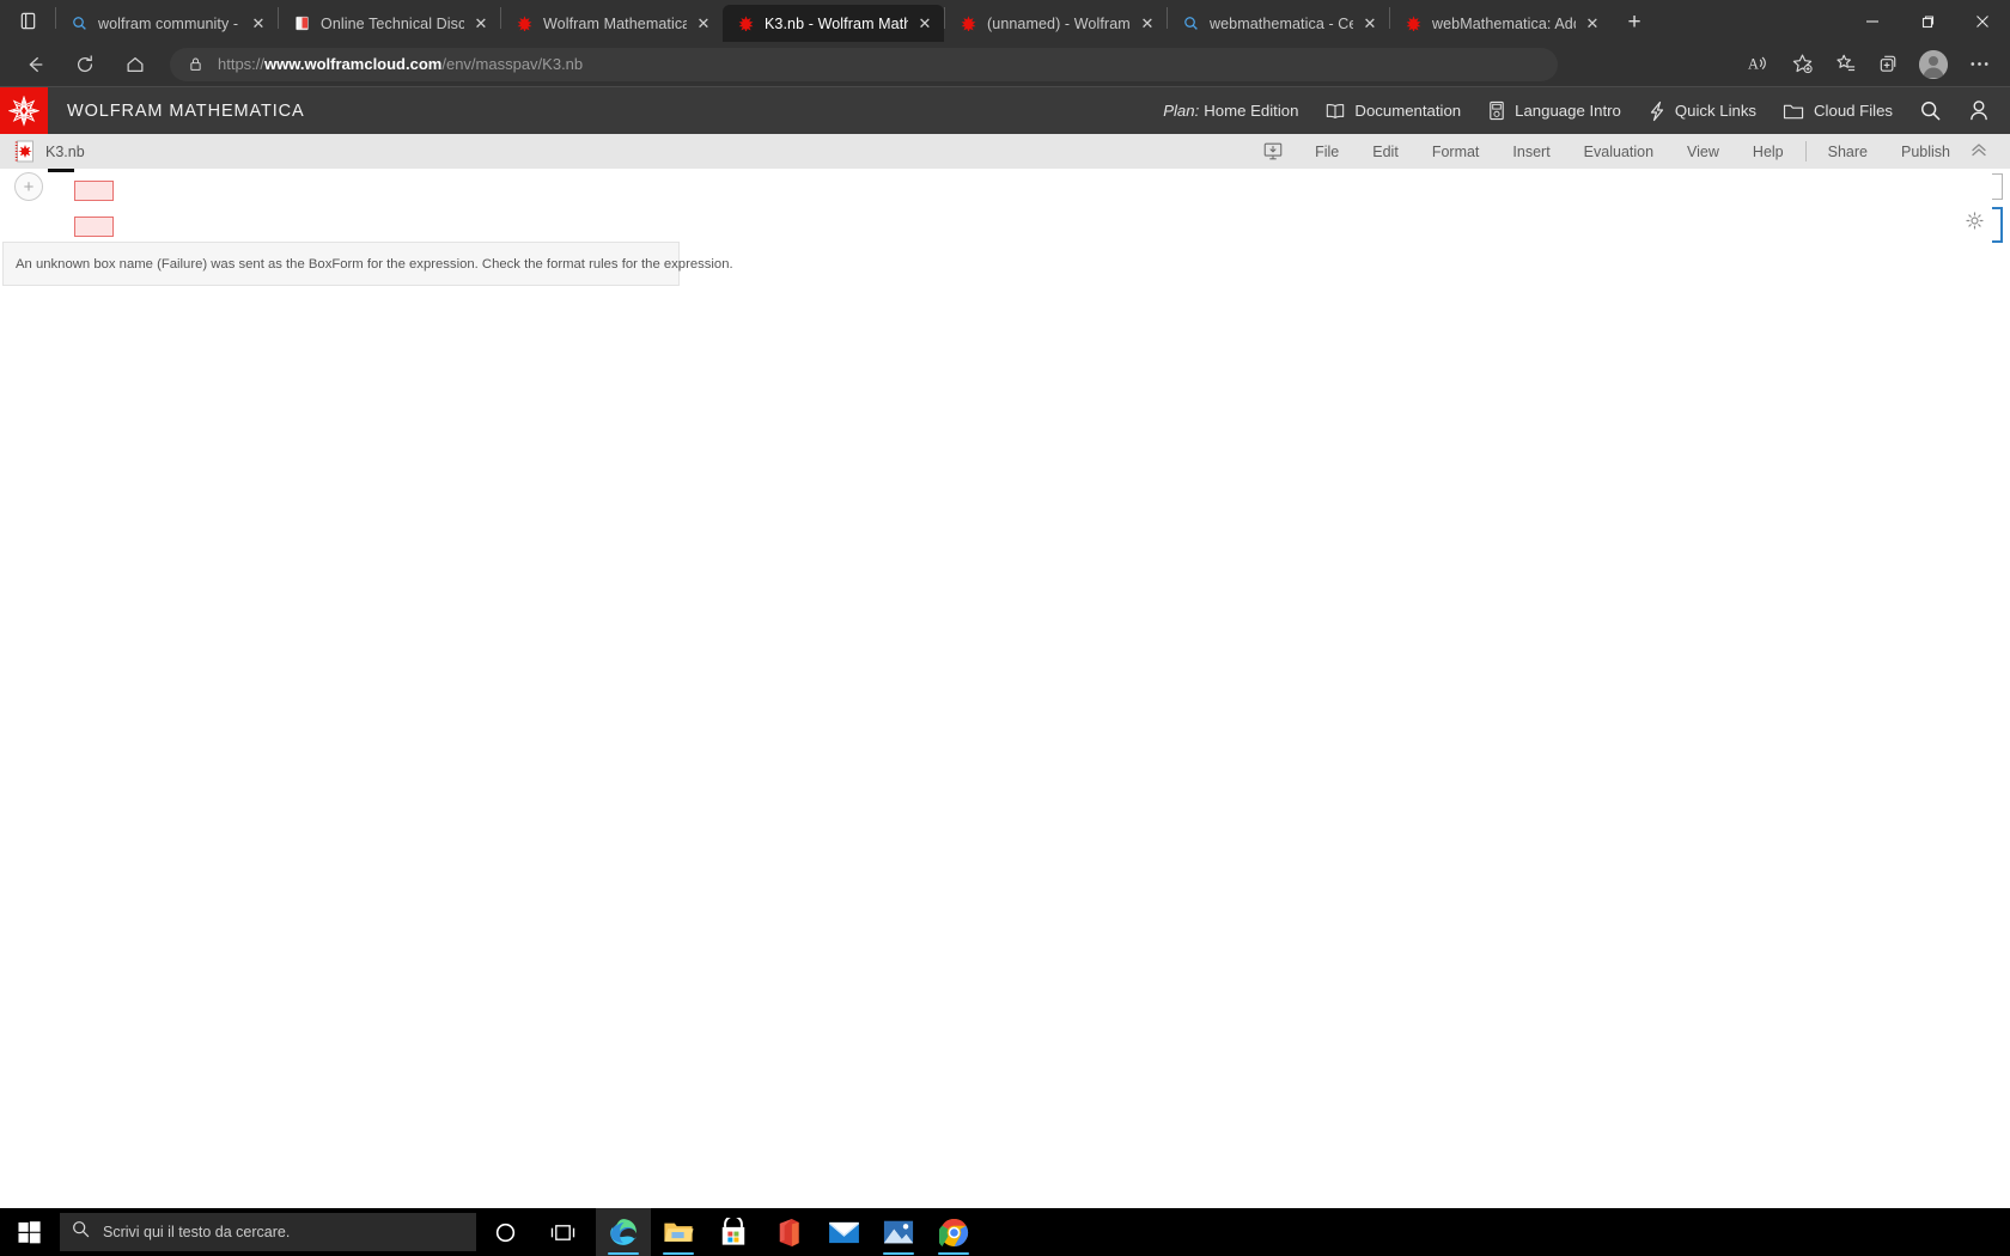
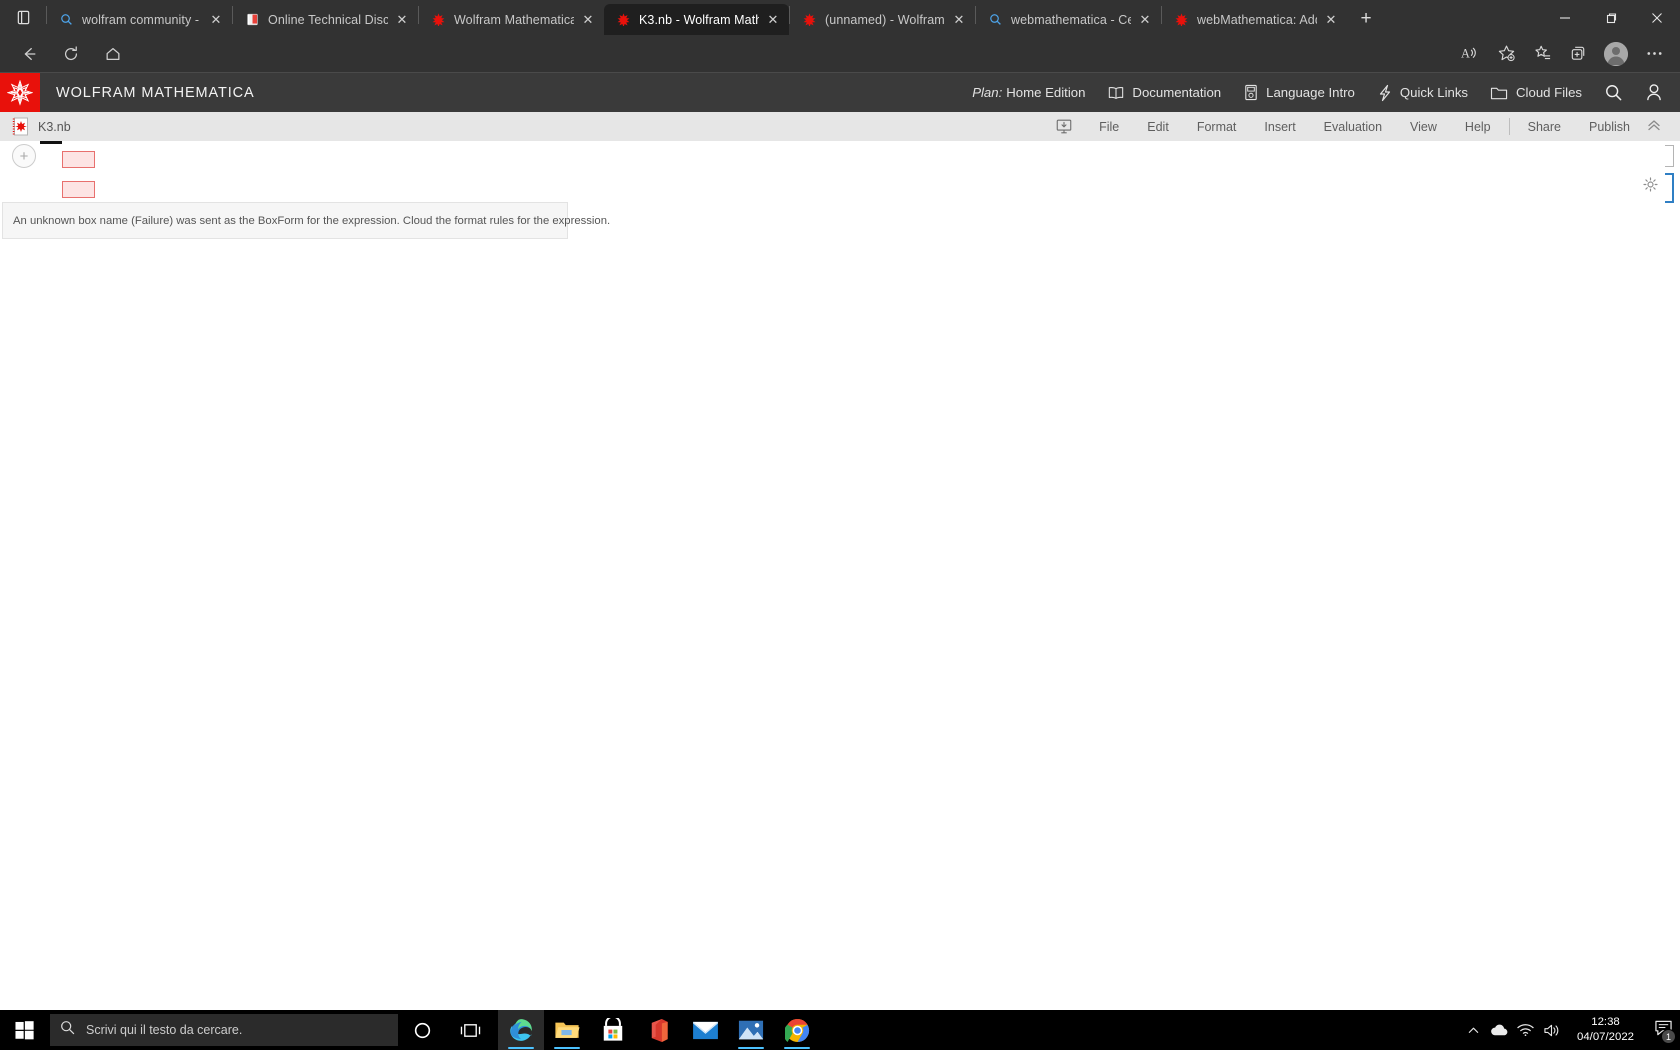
  wolfram community -
  ✕
  Online Technical Disc
  ✕
  Wolfram Mathematica
  ✕
  K3.nb - Wolfram Math
  ✕
  ✕
  webmathematica - Ce
  ✕
  webMathematica: Ad
  ✕
  +
- https://www.wolframcloud.com/env/masspav/K3.nb
  A
  WOLFRAM MATHEMATICA
  Plan:
  Home Edition
  Documentation
  Language Intro
  Quick Links
  Cloud Files
  K3.nb
  File
  Edit
  Format
  Insert
  Evaluation
  View
  Help
  Share
  Publish
  +
- An unknown box name (Failure) was sent as the BoxForm for the expression. Check the format rules for the expression.
+ An unknown box name (Failure) was sent as the BoxForm for the expression. Cloud the format rules for the expression.
  Scrivi qui il testo da cercare.
+ 12:38
+ 04/07/2022
+ 1
